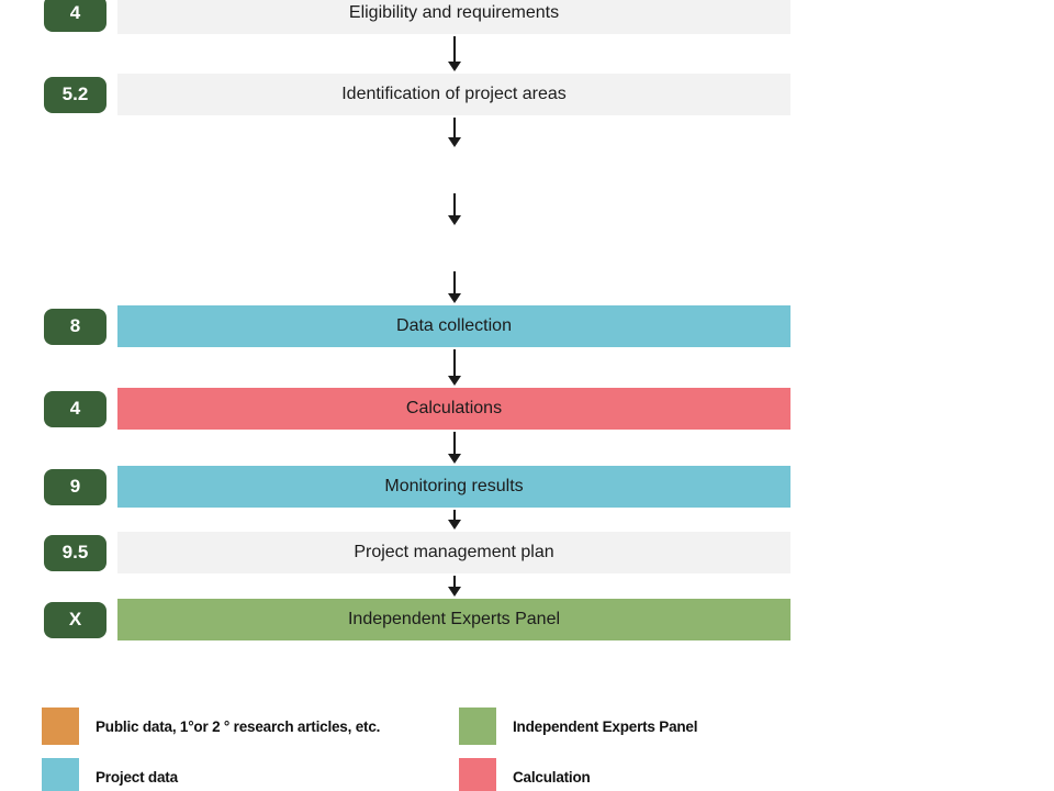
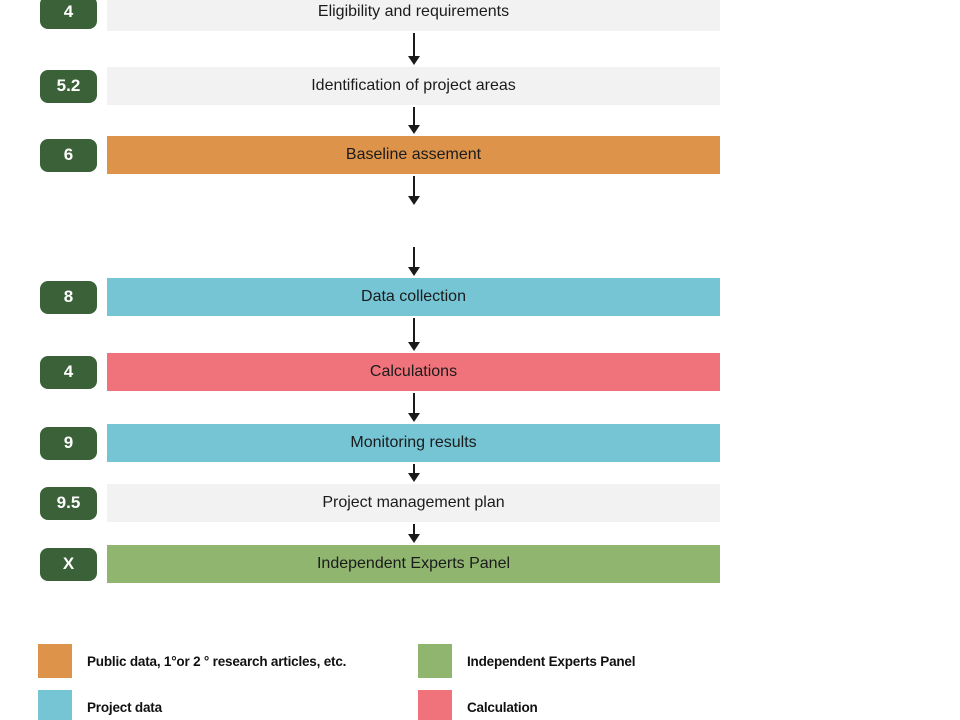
  4
  Eligibility and requirements
  5.2
  Identification of project areas
+ 6
+ Baseline assement
  8
  Data collection
  4
  Calculations
  9
  Monitoring results
  9.5
  Project management plan
  X
  Independent Experts Panel
  Public data, 1°or 2 ° research articles, etc.
  Project data
  Independent Experts Panel
  Calculation
